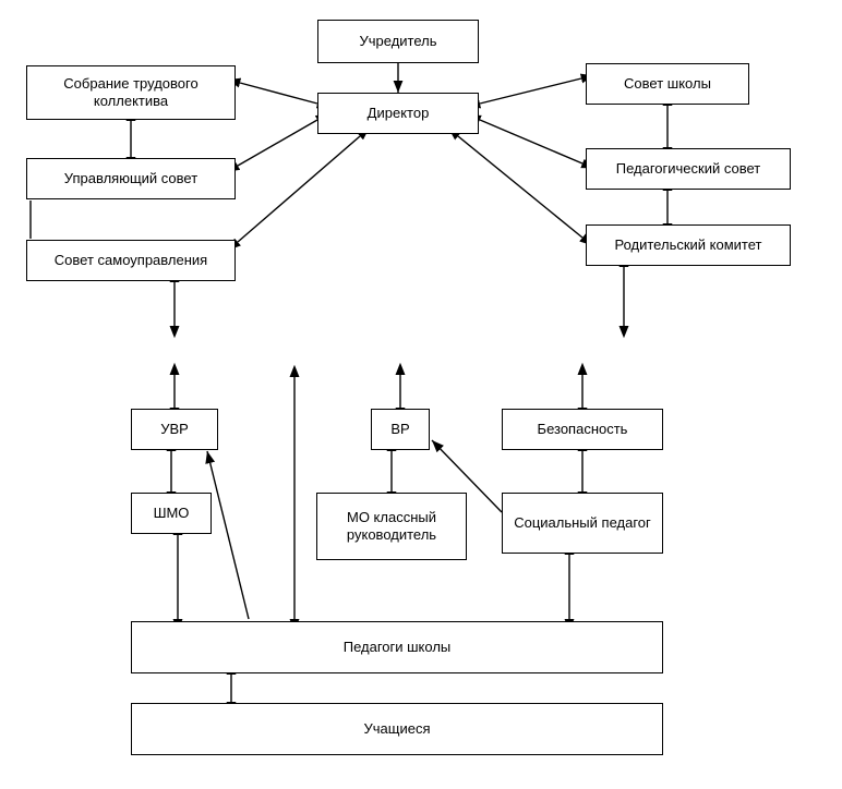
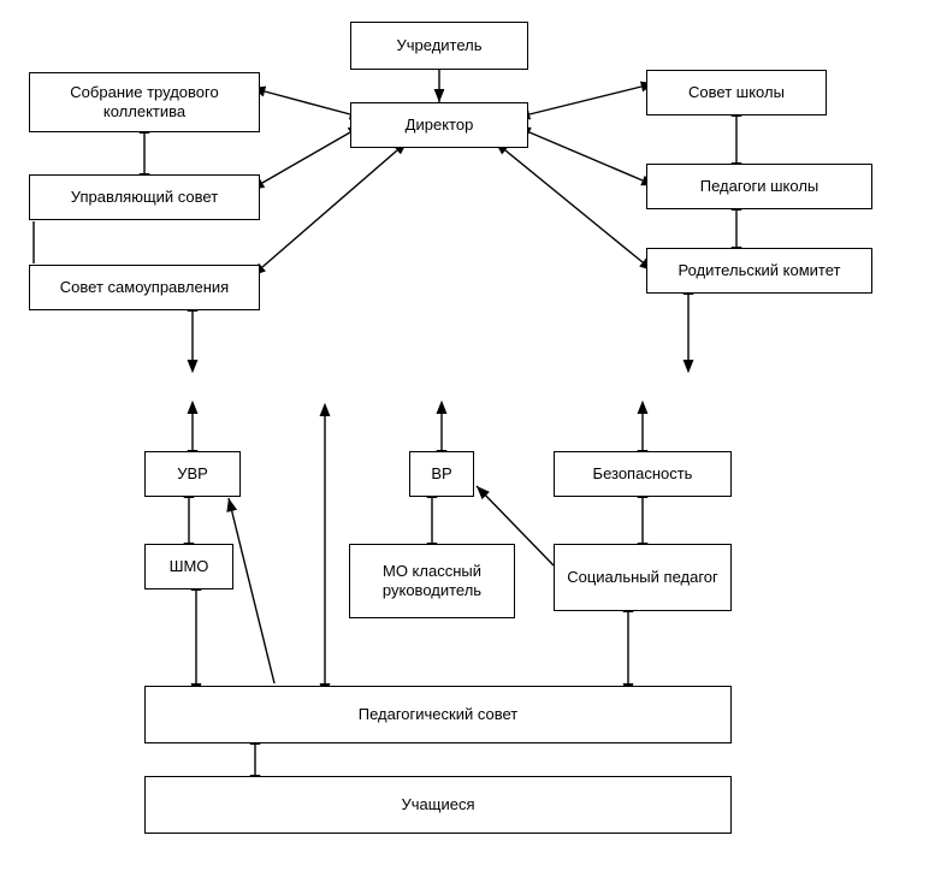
  Учредитель
  Собрание трудового коллектива
  Совет школы
  Директор
  Управляющий совет
- Педагогический совет
+ Педагоги школы
  Совет самоуправления
  Родительский комитет
  УВР
  ВР
  Безопасность
  ШМО
  МО классный руководитель
  Социальный педагог
- Педагоги школы
+ Педагогический совет
  Учащиеся
